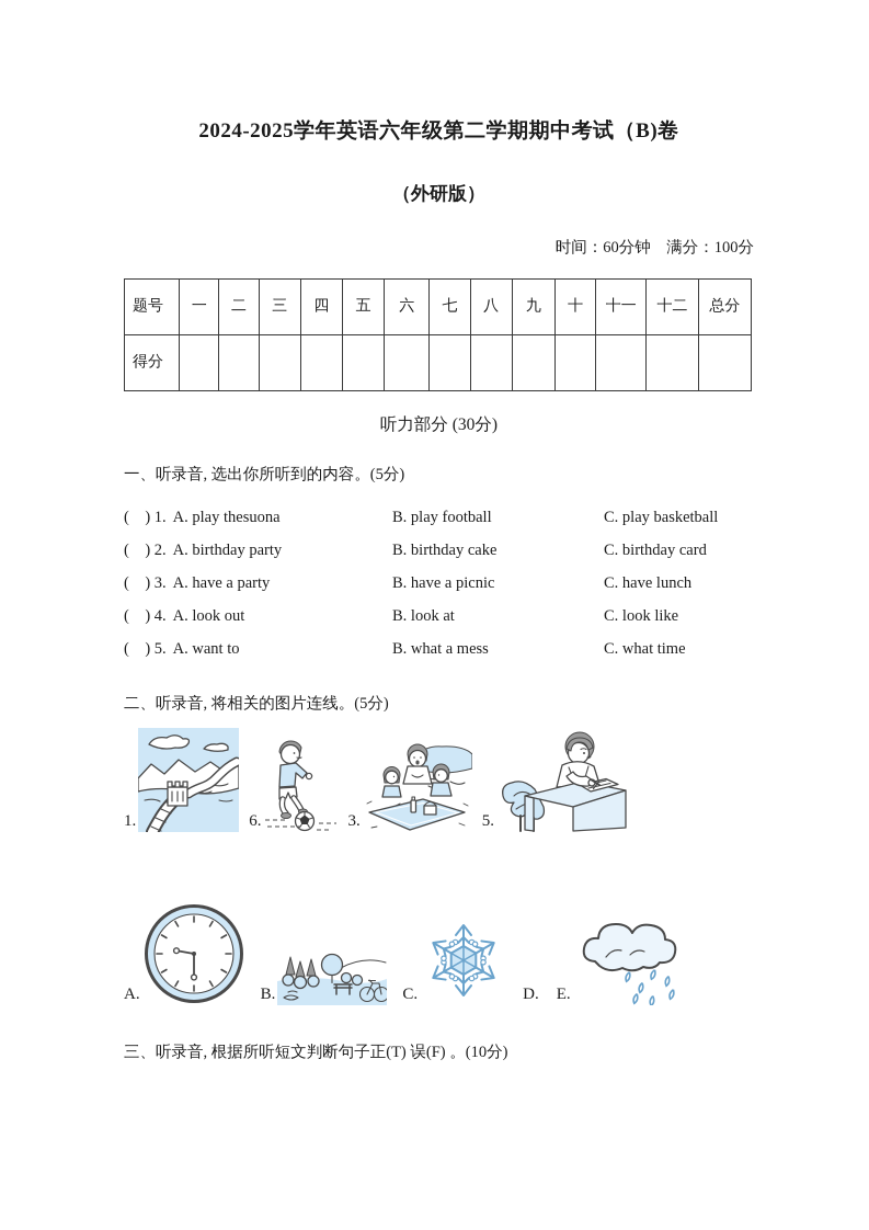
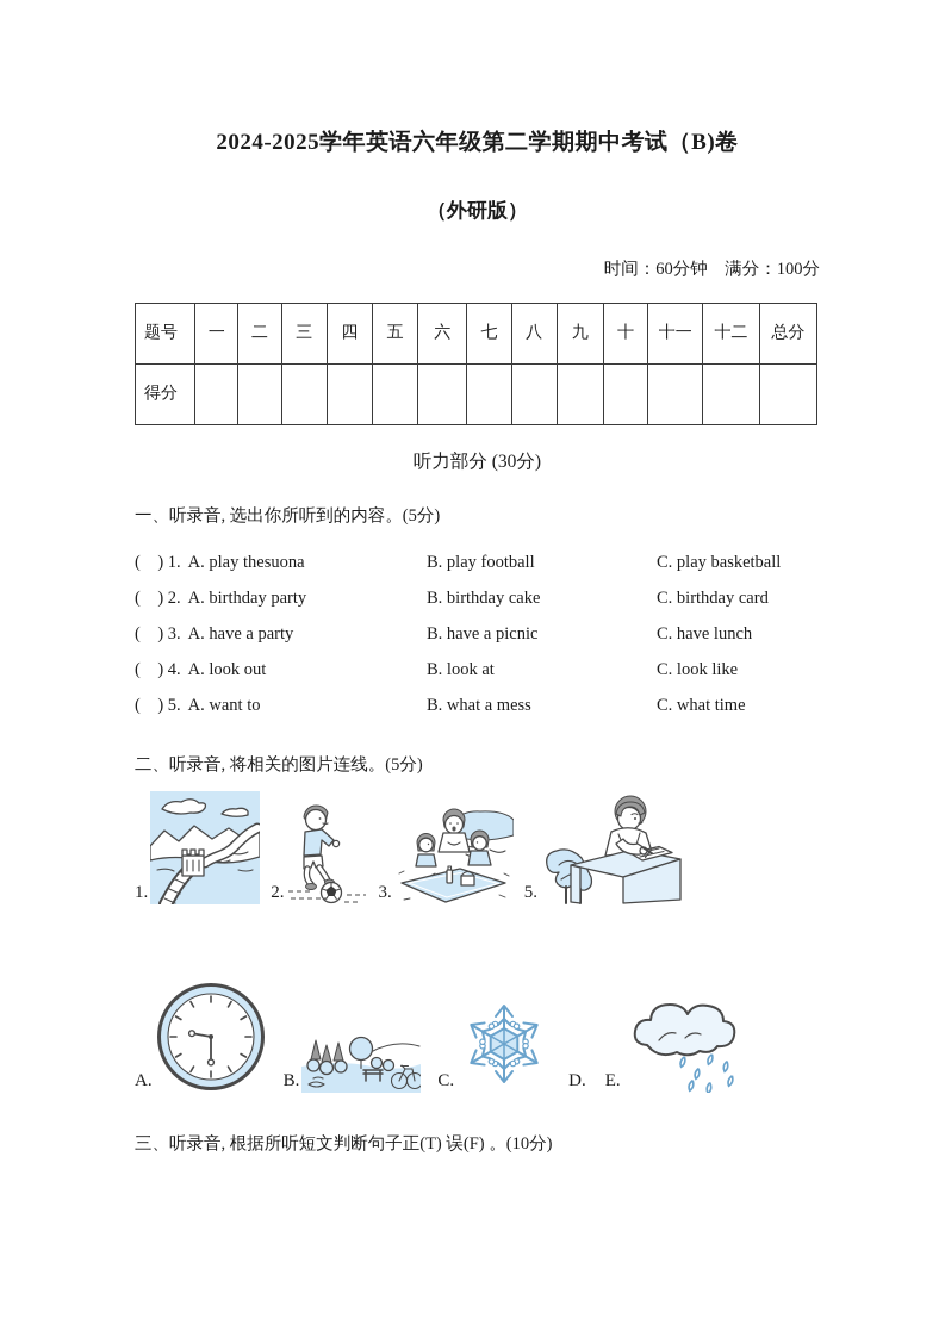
  2024-2025学年英语六年级第二学期期中考试（B)卷
  （外研版）
  时间：60分钟 满分：100分
  题号	一	二	三	四	五	六	七	八	九	十	十一	十二	总分
  得分
  听力部分 (30分)
  一、听录音, 选出你所听到的内容。(5分)
  ( ) 1. A. play thesuona
  B. play football
  C. play basketball
  ( ) 2. A. birthday party
  B. birthday cake
  C. birthday card
  ( ) 3. A. have a party
  B. have a picnic
  C. have lunch
  ( ) 4. A. look out
  B. look at
  C. look like
  ( ) 5. A. want to
  B. what a mess
  C. what time
  二、听录音, 将相关的图片连线。(5分)
  1.
- 6.
+ 2.
  3.
  5.
  A.
  B.
  C.
  D.
  E.
  三、听录音, 根据所听短文判断句子正(T) 误(F) 。(10分)
